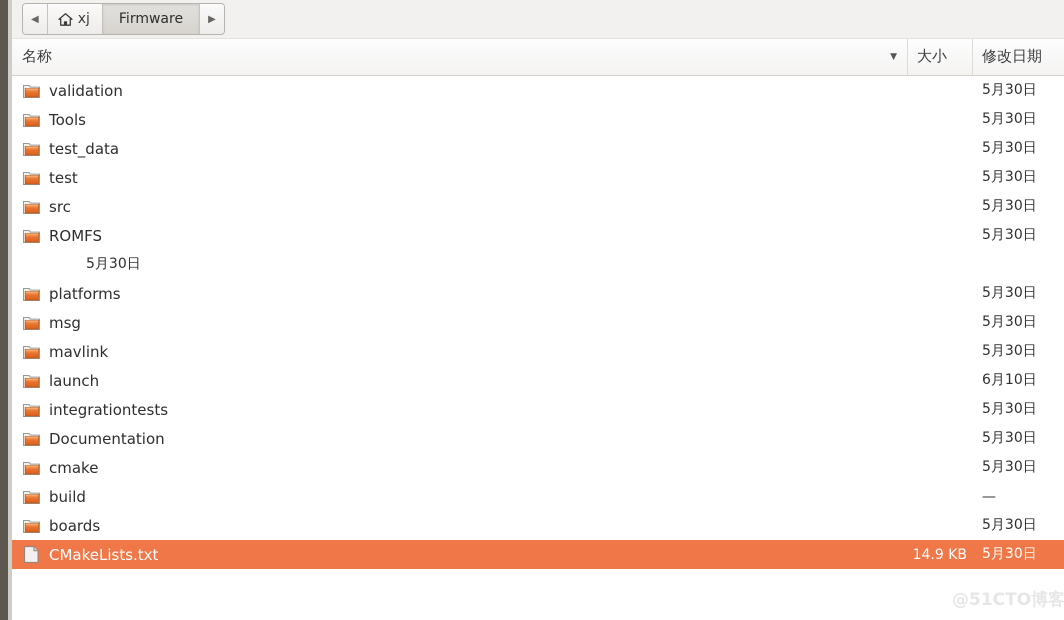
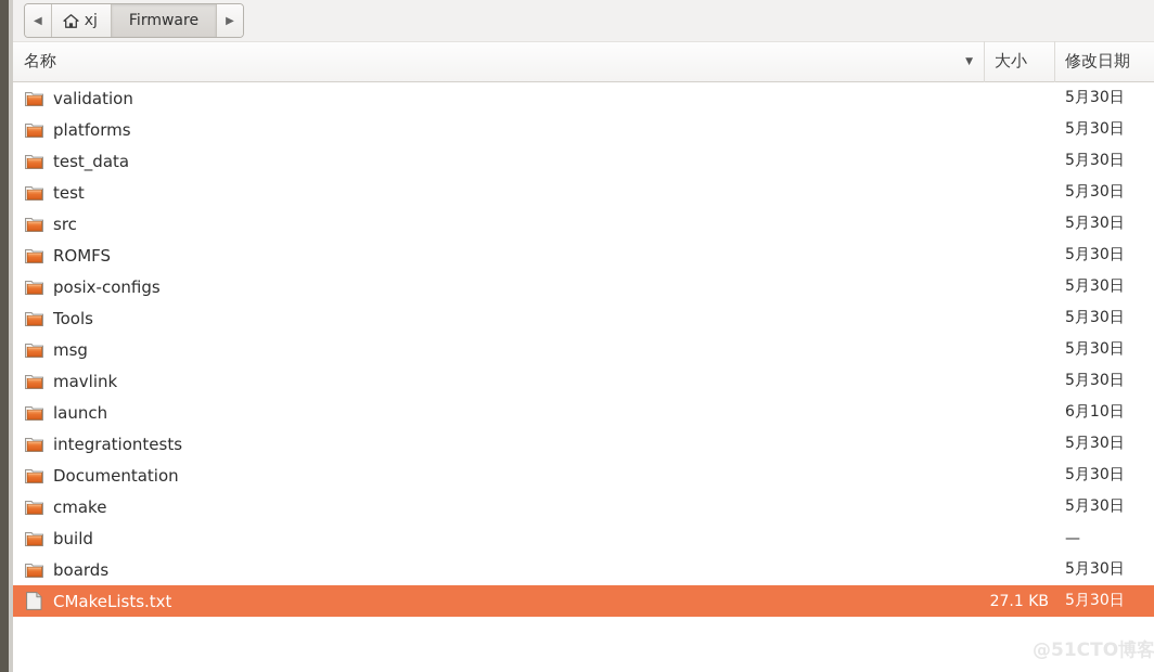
  ◀
  xj
  Firmware
  ▶
  名称
  ▼
  大小
  修改日期
  validation
  5月30日
- Tools
+ platforms
  5月30日
  test_data
  5月30日
  test
  5月30日
  src
  5月30日
  ROMFS
  5月30日
+ posix-configs
  5月30日
- platforms
+ Tools
  5月30日
  msg
  5月30日
  mavlink
  5月30日
  launch
  6月10日
  integrationtests
  5月30日
  Documentation
  5月30日
  cmake
  5月30日
  build
  —
  boards
  5月30日
  CMakeLists.txt
- 14.9 KB
+ 27.1 KB
  5月30日
  @51CTO博客
